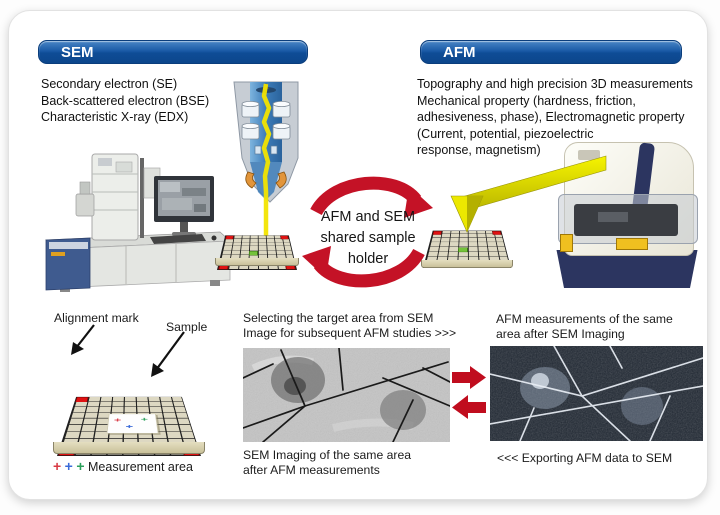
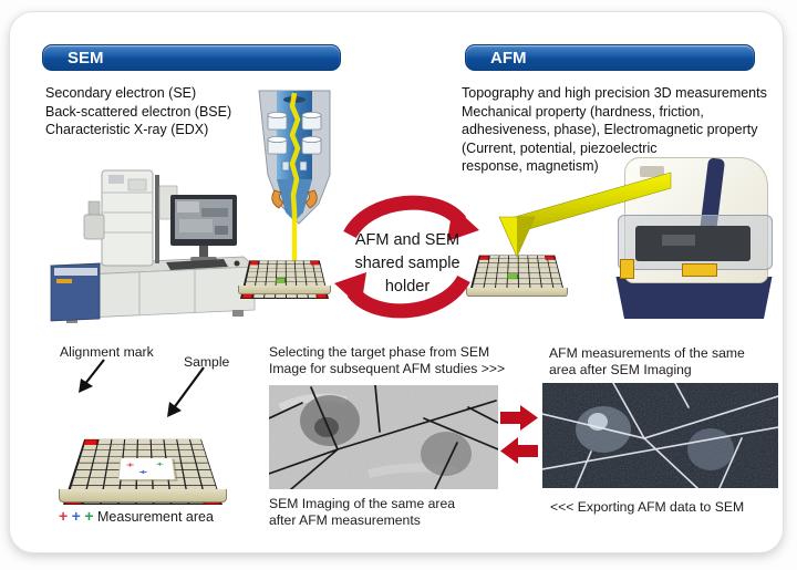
  SEM
  AFM
  Secondary electron (SE)
  Back-scattered electron (BSE)
  Characteristic X-ray (EDX)
  Topography and high precision 3D measurements
  Mechanical property (hardness, friction,
  adhesiveness, phase), Electromagnetic property
  (Current, potential, piezoelectric
  response, magnetism)
  AFM and SEM
  shared sample
  holder
  Alignment mark
  Sample
  + + + Measurement area
- Selecting the target area from SEM
+ Selecting the target phase from SEM
  Image for subsequent AFM studies >>>
  SEM Imaging of the same area
  after AFM measurements
  AFM measurements of the same
  area after SEM Imaging
  <<< Exporting AFM data to SEM
